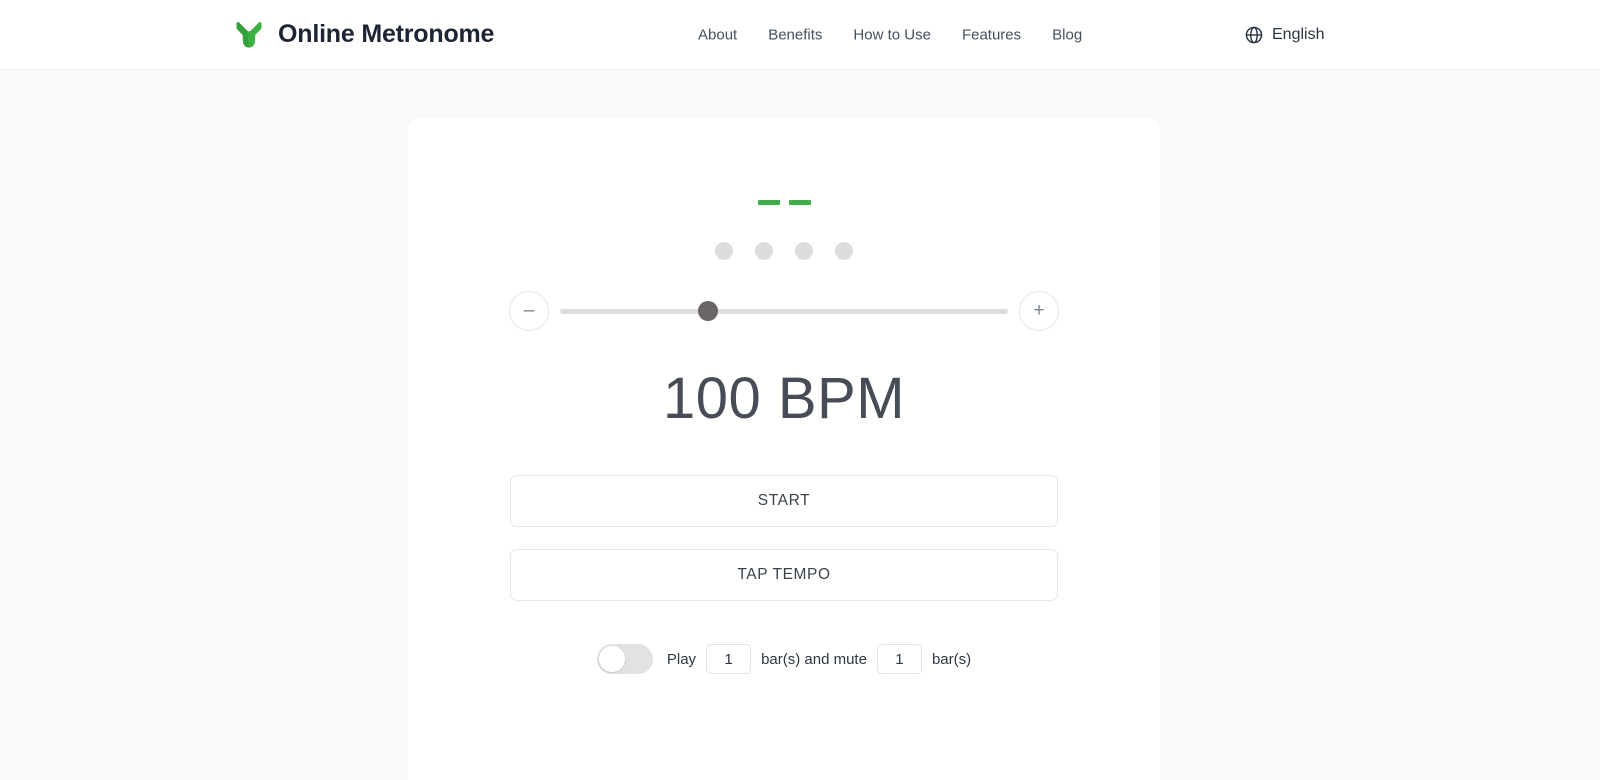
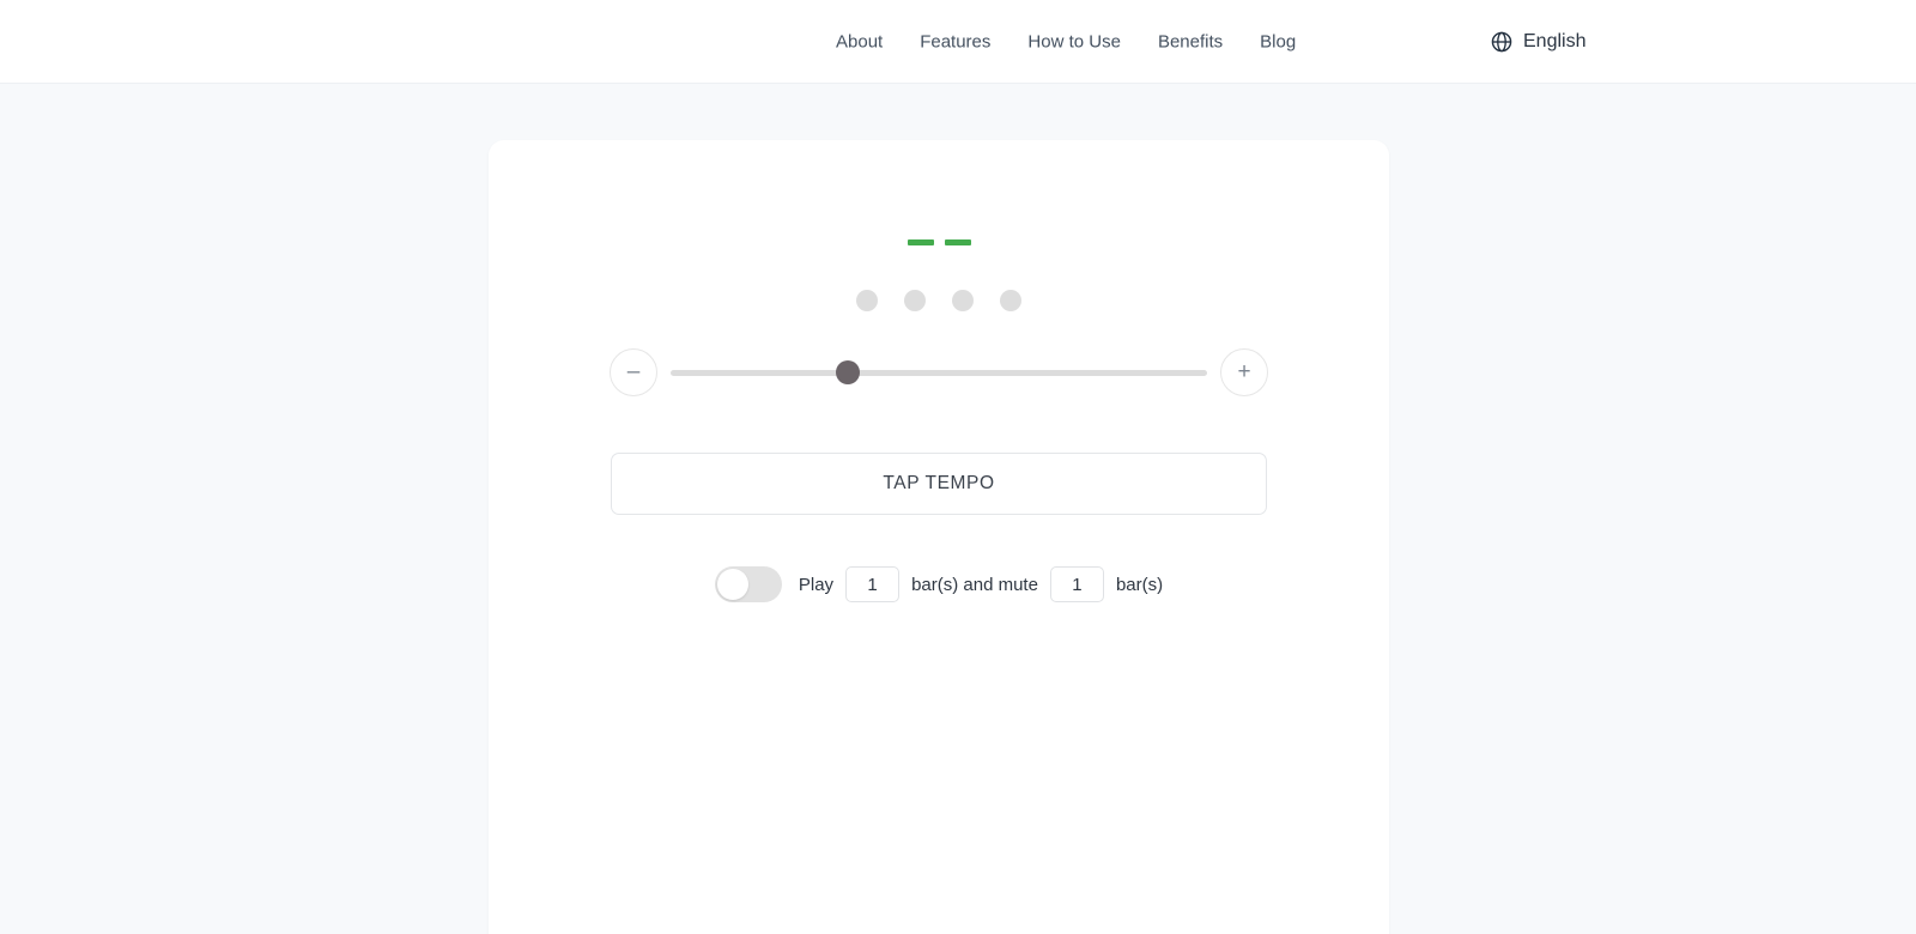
- Online Metronome
  About
- Benefits
+ Features
  How to Use
- Features
+ Benefits
  Blog
  English
  –
  +
- 100 BPM
- START
  TAP TEMPO
  Play
  1
  bar(s) and mute
  1
  bar(s)
